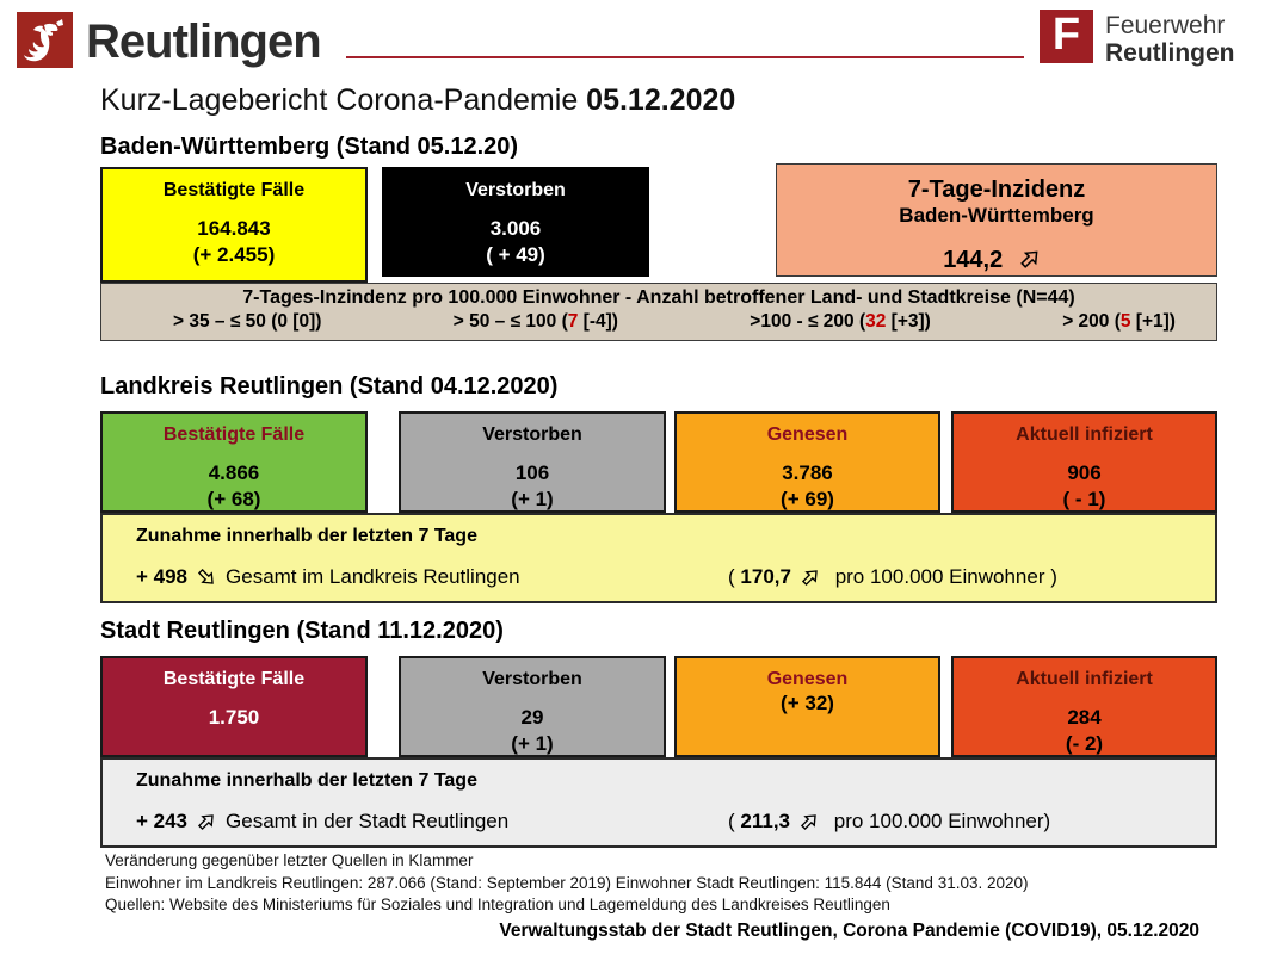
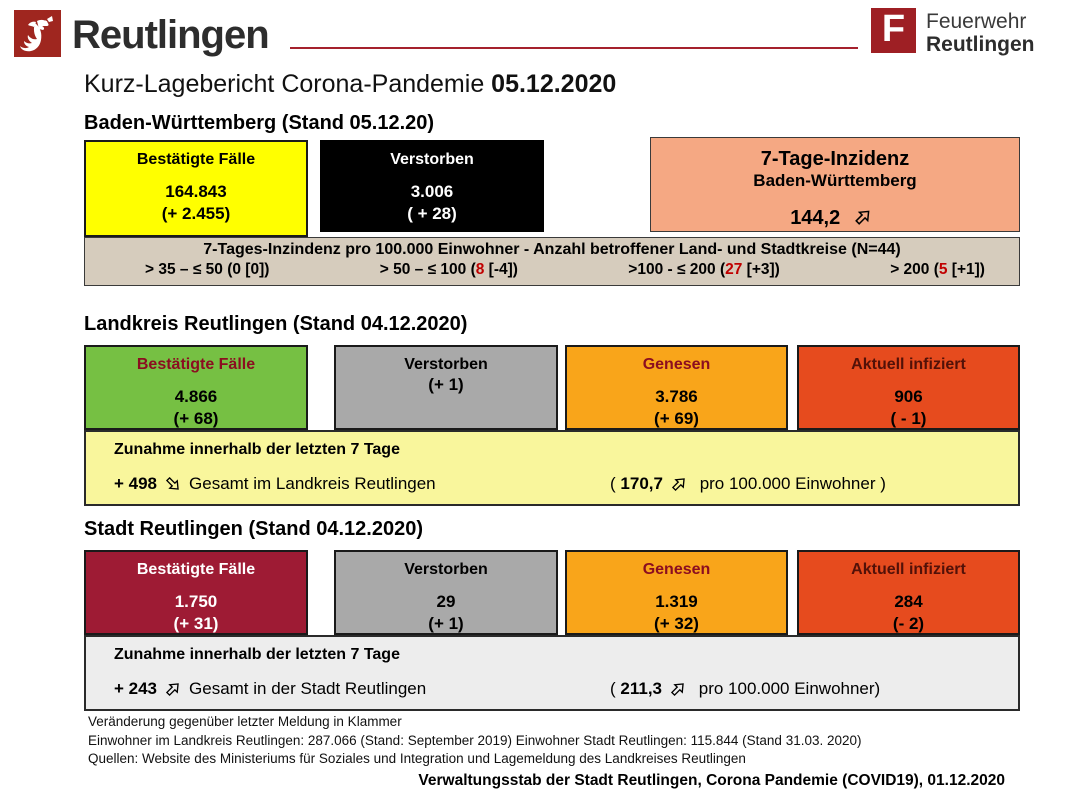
  Reutlingen
  F
  Feuerwehr
  Reutlingen
  Kurz-Lagebericht Corona-Pandemie 05.12.2020
  Baden-Württemberg (Stand 05.12.20)
  Bestätigte Fälle
  164.843
  (+ 2.455)
  Verstorben
  3.006
- ( + 49)
+ ( + 28)
  7-Tage-Inzidenz
  Baden-Württemberg
  144,2
  7-Tages-Inzindenz pro 100.000 Einwohner - Anzahl betroffener Land- und Stadtkreise (N=44)
  > 35 – ≤ 50 (0 [0])
- > 50 – ≤ 100 (7 [-4])
+ > 50 – ≤ 100 (8 [-4])
- >100 - ≤ 200 (32 [+3])
+ >100 - ≤ 200 (27 [+3])
  > 200 (5 [+1])
  Landkreis Reutlingen (Stand 04.12.2020)
  Bestätigte Fälle
  4.866
  (+ 68)
  Verstorben
- 106
  (+ 1)
  Genesen
  3.786
  (+ 69)
  Aktuell infiziert
  906
  ( - 1)
  Zunahme innerhalb der letzten 7 Tage
  + 498
  Gesamt im Landkreis Reutlingen
  (
  170,7
  pro 100.000 Einwohner )
- Stadt Reutlingen (Stand 11.12.2020)
+ Stadt Reutlingen (Stand 04.12.2020)
  Bestätigte Fälle
  1.750
+ (+ 31)
  Verstorben
  29
  (+ 1)
  Genesen
+ 1.319
  (+ 32)
  Aktuell infiziert
  284
  (- 2)
  Zunahme innerhalb der letzten 7 Tage
  + 243
  Gesamt in der Stadt Reutlingen
  (
  211,3
  pro 100.000 Einwohner)
- Veränderung gegenüber letzter Quellen in Klammer
+ Veränderung gegenüber letzter Meldung in Klammer
  Einwohner im Landkreis Reutlingen: 287.066 (Stand: September 2019) Einwohner Stadt Reutlingen: 115.844 (Stand 31.03. 2020)
  Quellen: Website des Ministeriums für Soziales und Integration und Lagemeldung des Landkreises Reutlingen
- Verwaltungsstab der Stadt Reutlingen, Corona Pandemie (COVID19), 05.12.2020
+ Verwaltungsstab der Stadt Reutlingen, Corona Pandemie (COVID19), 01.12.2020
